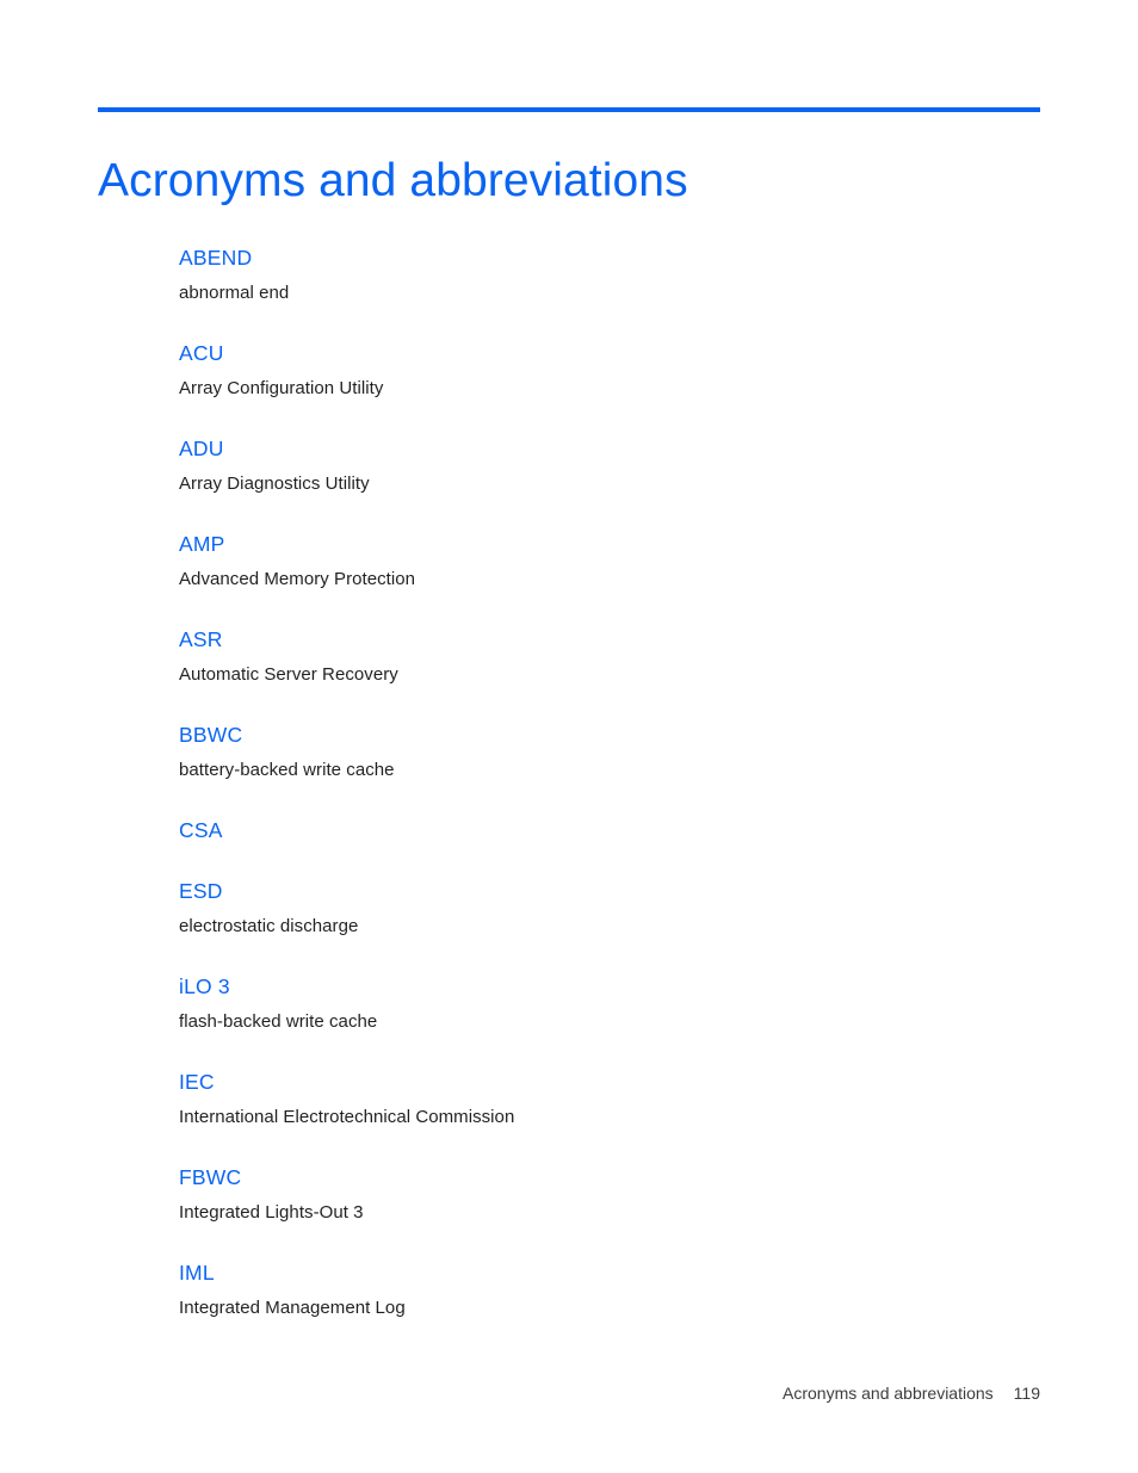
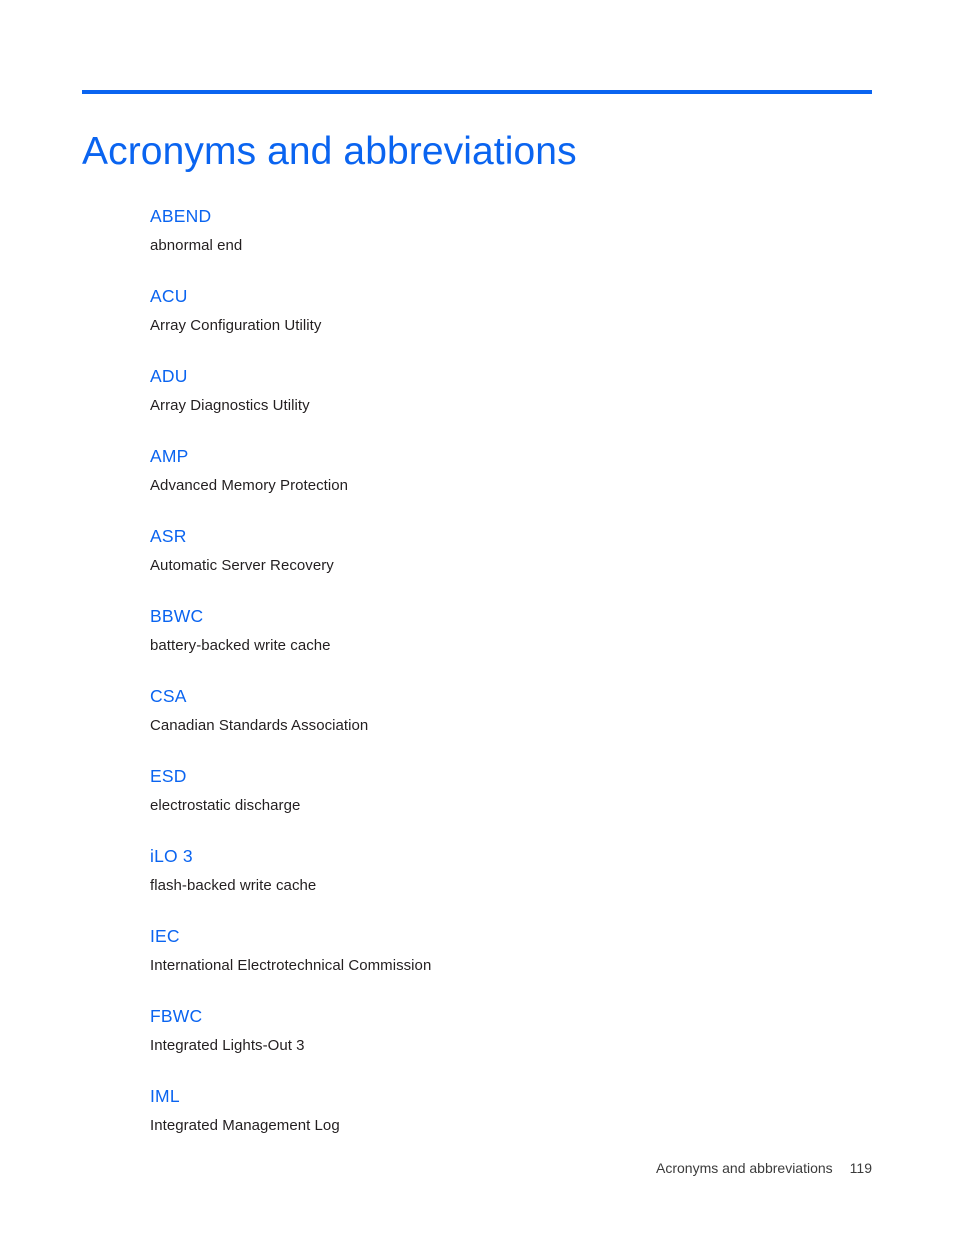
  Acronyms and abbreviations
  ABEND
  abnormal end
  ACU
  Array Configuration Utility
  ADU
  Array Diagnostics Utility
  AMP
  Advanced Memory Protection
  ASR
  Automatic Server Recovery
  BBWC
  battery-backed write cache
  CSA
+ Canadian Standards Association
  ESD
  electrostatic discharge
  iLO 3
  flash-backed write cache
  IEC
  International Electrotechnical Commission
  FBWC
  Integrated Lights-Out 3
  IML
  Integrated Management Log
  Acronyms and abbreviations 119
